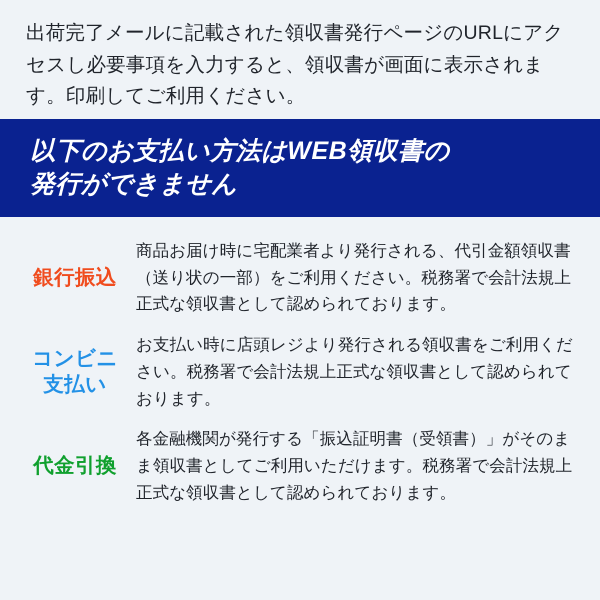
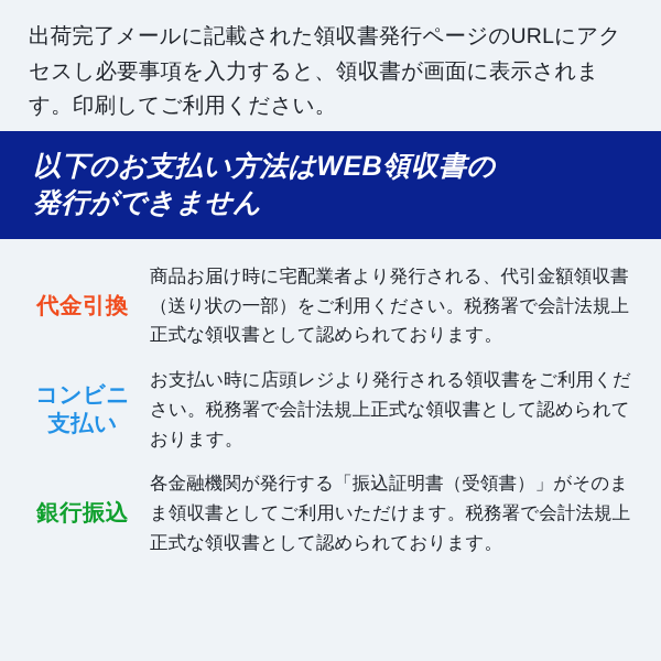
  出荷完了メールに記載された領収書発行ページのURLにアクセスし必要事項を入力すると、領収書が画面に表示されます。印刷してご利用ください。
  以下のお支払い方法はWEB領収書の
  発行ができません
- 銀行振込
+ 代金引換
  商品お届け時に宅配業者より発行される、代引金額領収書（送り状の一部）をご利用ください。税務署で会計法規上正式な領収書として認められております。
  コンビニ
  支払い
  お支払い時に店頭レジより発行される領収書をご利用ください。税務署で会計法規上正式な領収書として認められております。
- 代金引換
+ 銀行振込
  各金融機関が発行する「振込証明書（受領書）」がそのまま領収書としてご利用いただけます。税務署で会計法規上正式な領収書として認められております。
